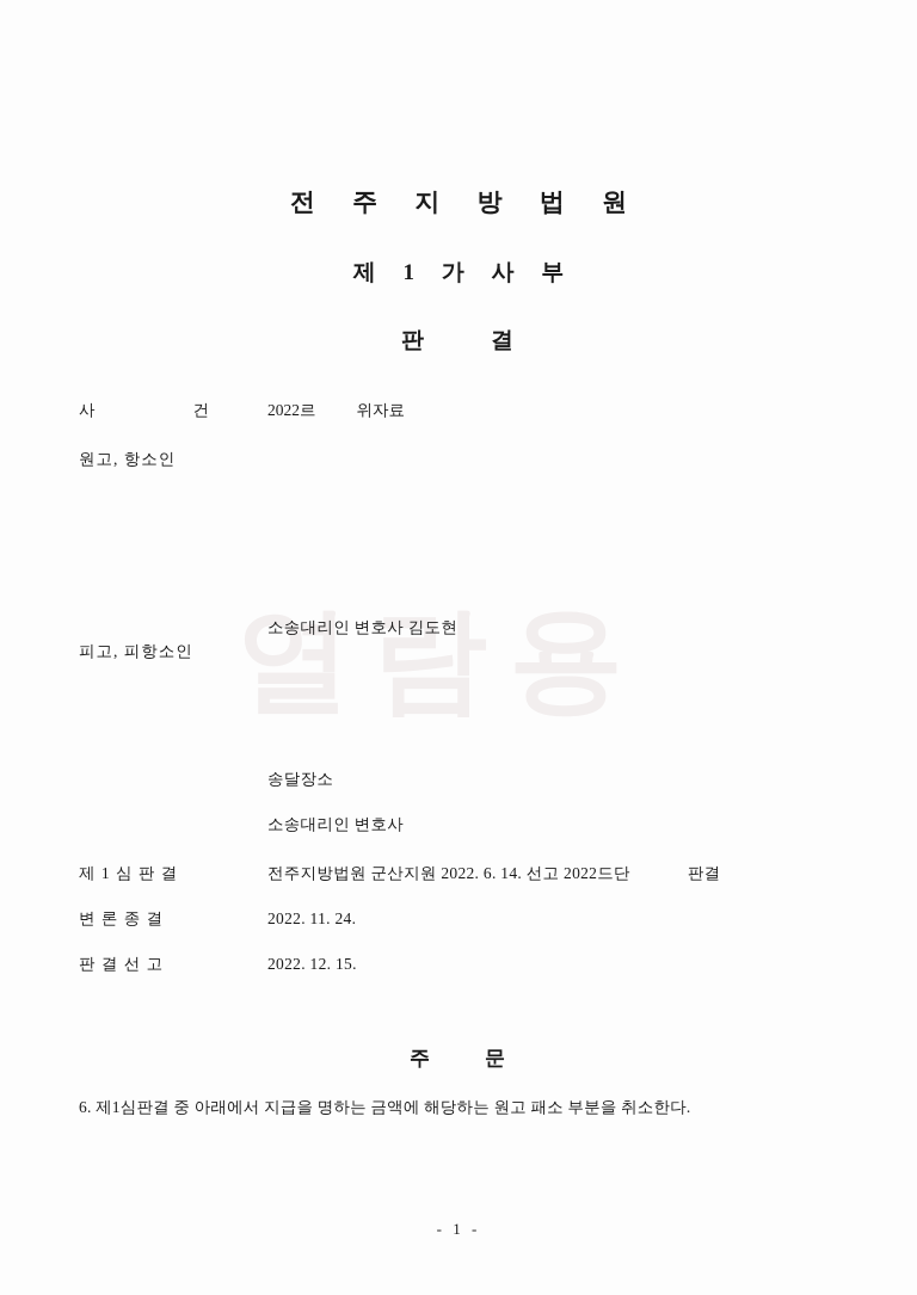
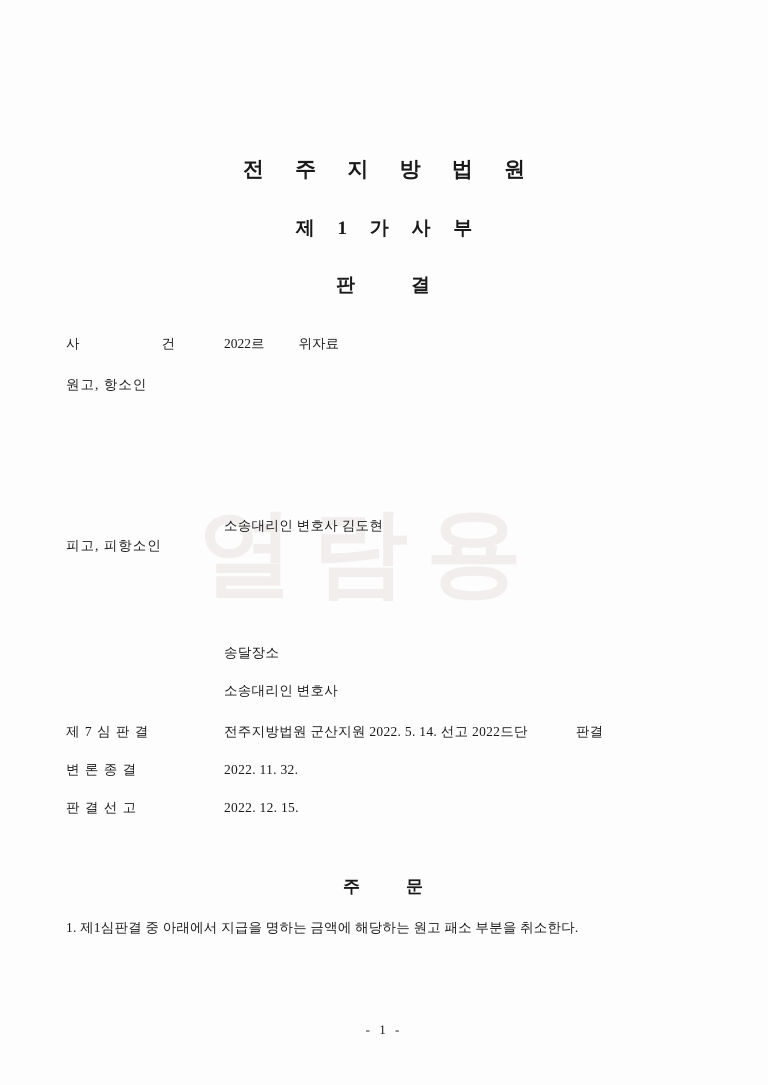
  열람용
  전 주 지 방 법 원
  제 1 가 사 부
  판 결
  사
  건
  2022르 위자료
  원고, 항소인
  송달장소
  소송대리인 변호사
  소송대리인 변호사 김도현
  피고, 피항소인
- 제 1 심 판 결
+ 제 7 심 판 결
- 전주지방법원 군산지원 2022. 6. 14. 선고 2022드단 판결
+ 전주지방법원 군산지원 2022. 5. 14. 선고 2022드단 판결
  변 론 종 결
- 2022. 11. 24.
+ 2022. 11. 32.
  판 결 선 고
  2022. 12. 15.
  주 문
- 6. 제1심판결 중 아래에서 지급을 명하는 금액에 해당하는 원고 패소 부분을 취소한다.
+ 1. 제1심판결 중 아래에서 지급을 명하는 금액에 해당하는 원고 패소 부분을 취소한다.
  - 1 -
